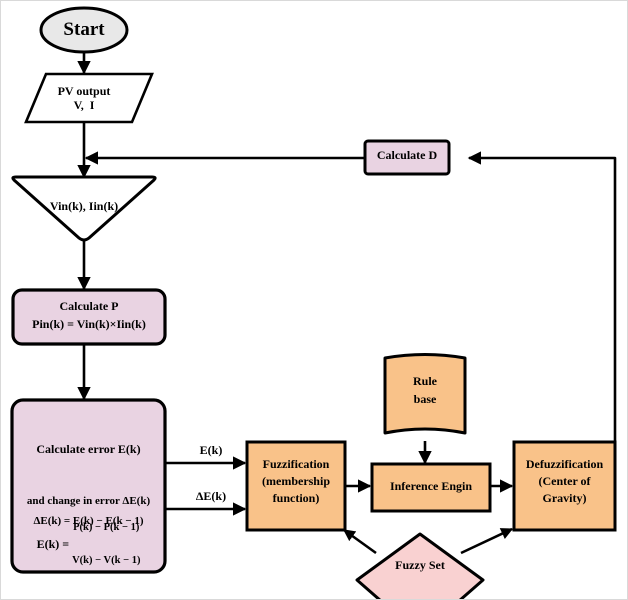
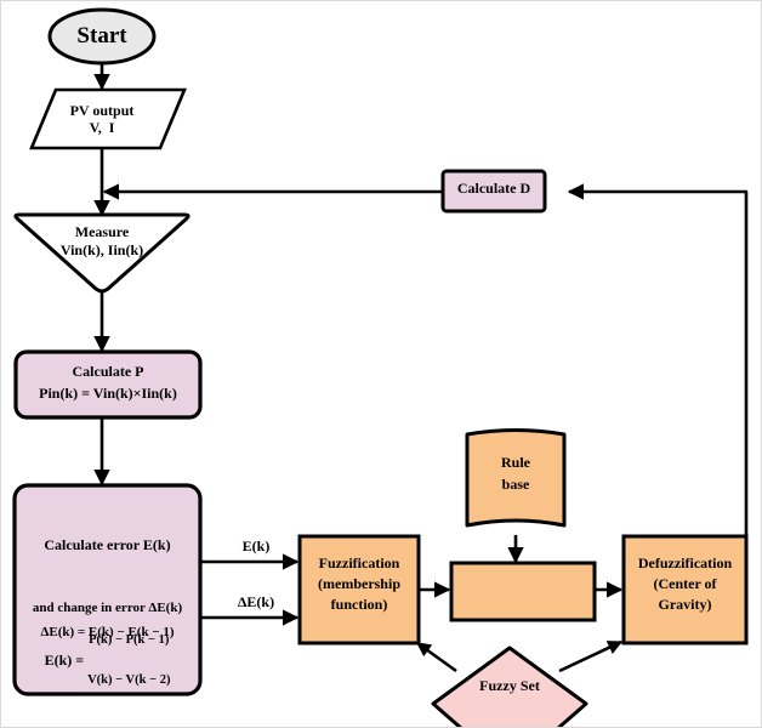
  Start
  PV output
  V, I
+ Measure
  Vin(k), Iin(k)
  Calculate P
  Pin(k) = Vin(k)×Iin(k)
  Calculate error E(k)
  E(k) =
  P(k) − P(k − 1)
- V(k) − V(k − 1)
+ V(k) − V(k − 2)
  and change in error ΔE(k)
  ΔE(k) = E(k) − E(k − 1)
  E(k)
  ΔE(k)
  Fuzzification
  (membership
  function)
  Rule
  base
- Inference Engin
  Defuzzification
  (Center of
  Gravity)
  Fuzzy Set
  Calculate D
